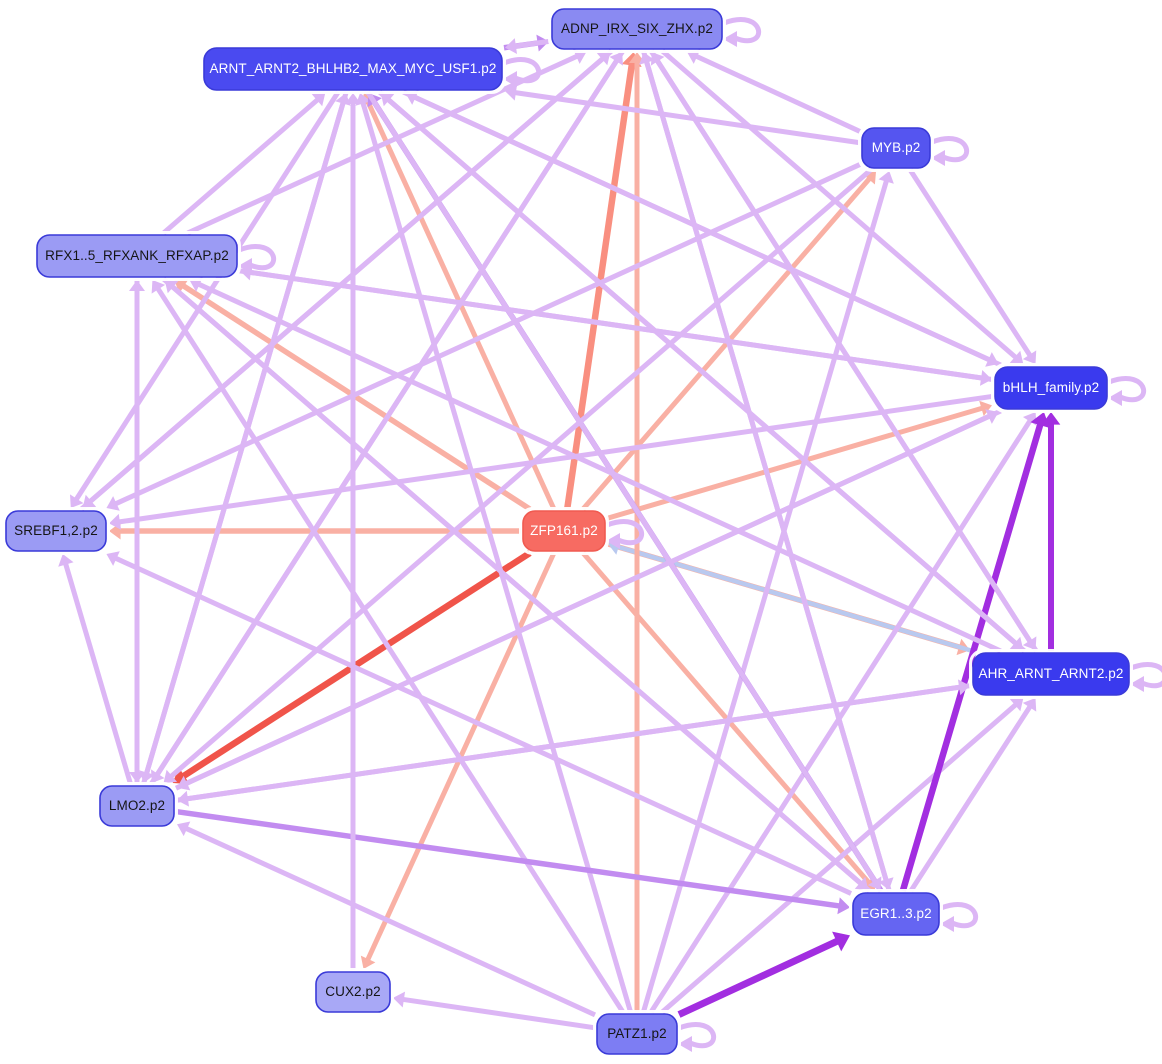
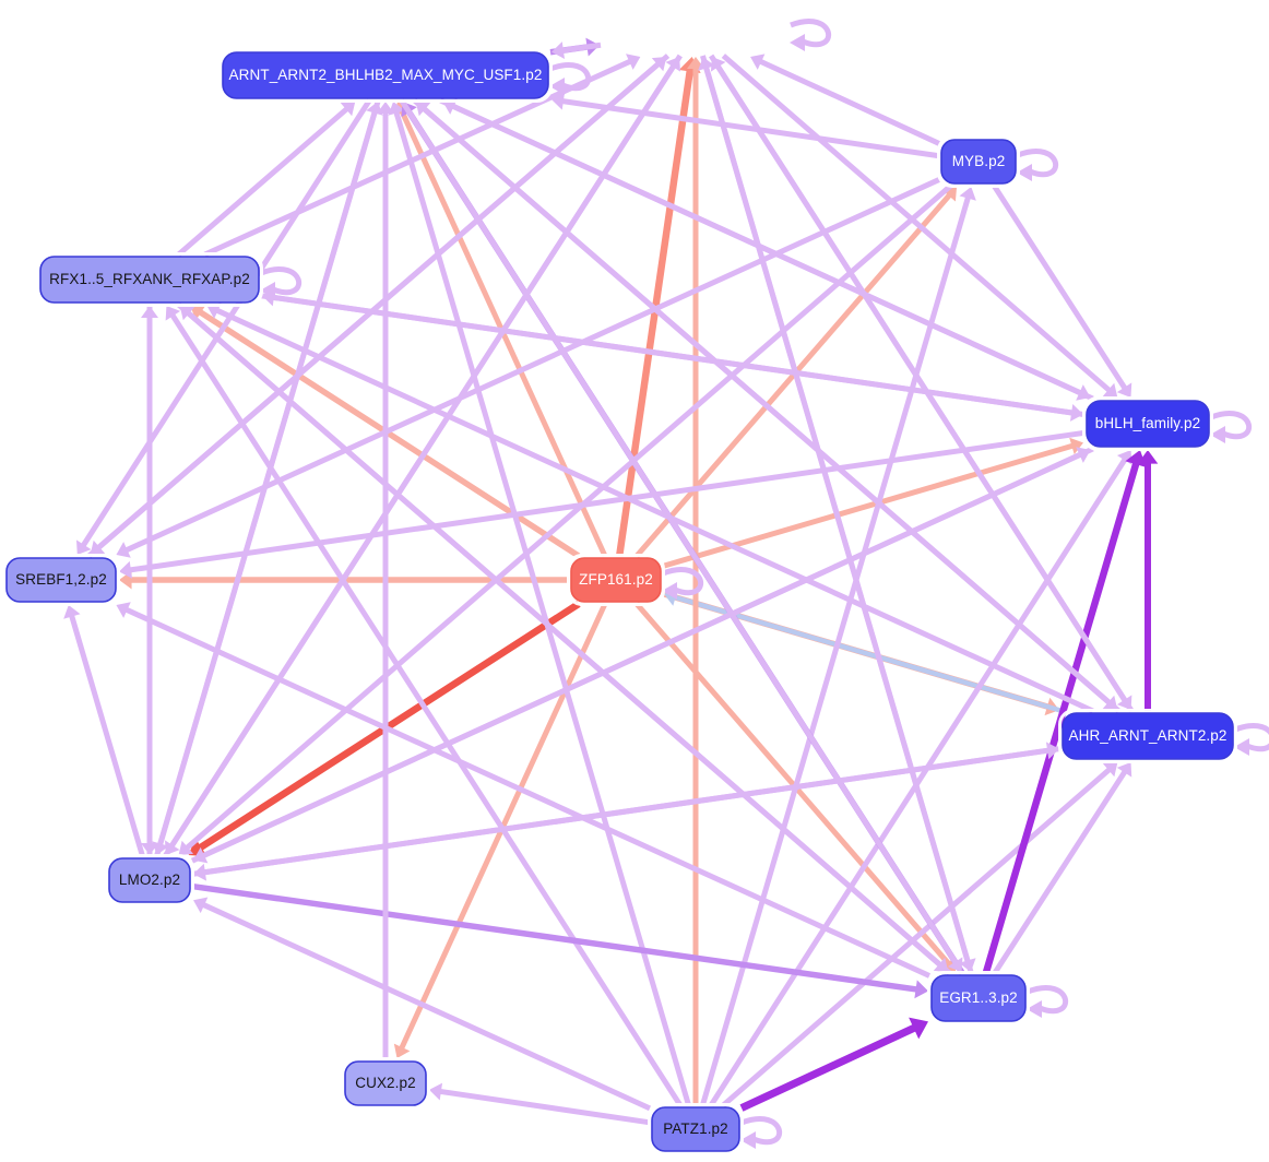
- ADNP_IRX_SIX_ZHX.p2
  ARNT_ARNT2_BHLHB2_MAX_MYC_USF1.p2
  MYB.p2
  RFX1..5_RFXANK_RFXAP.p2
  bHLH_family.p2
  SREBF1,2.p2
  ZFP161.p2
  AHR_ARNT_ARNT2.p2
  LMO2.p2
  EGR1..3.p2
  CUX2.p2
  PATZ1.p2
